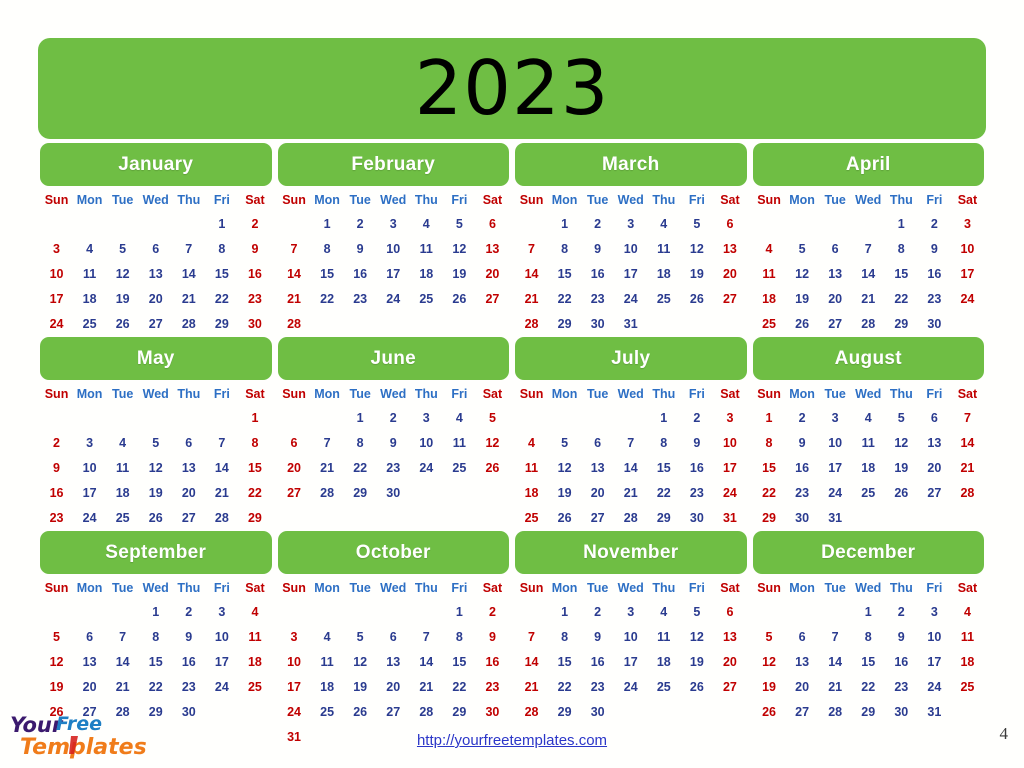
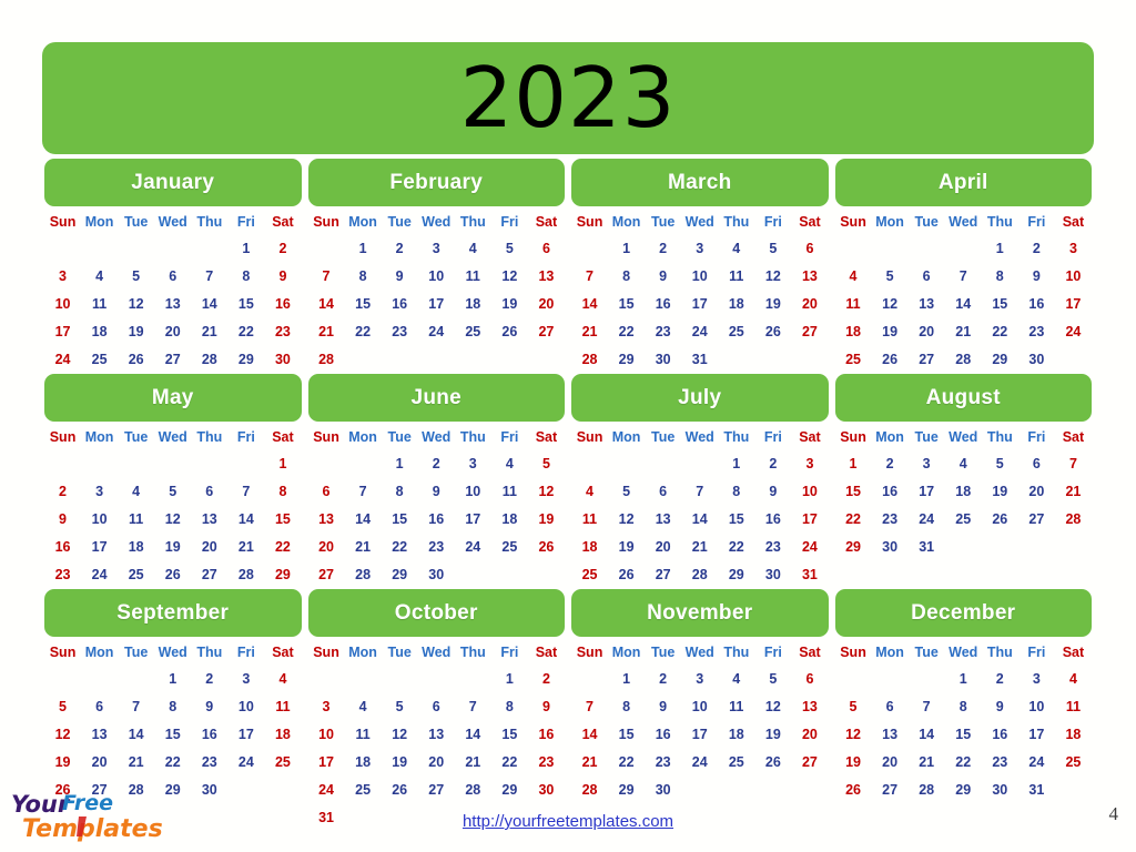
  2023
  January
  Sun	Mon	Tue	Wed	Thu	Fri	Sat
  					1	2
  3	4	5	6	7	8	9
  10	11	12	13	14	15	16
  17	18	19	20	21	22	23
  24	25	26	27	28	29	30
  February
  Sun	Mon	Tue	Wed	Thu	Fri	Sat
  	1	2	3	4	5	6
  7	8	9	10	11	12	13
  14	15	16	17	18	19	20
  21	22	23	24	25	26	27
  28
  March
  Sun	Mon	Tue	Wed	Thu	Fri	Sat
  	1	2	3	4	5	6
  7	8	9	10	11	12	13
  14	15	16	17	18	19	20
  21	22	23	24	25	26	27
  28	29	30	31
  April
  Sun	Mon	Tue	Wed	Thu	Fri	Sat
  				1	2	3
  4	5	6	7	8	9	10
  11	12	13	14	15	16	17
  18	19	20	21	22	23	24
  25	26	27	28	29	30
  May
  Sun	Mon	Tue	Wed	Thu	Fri	Sat
  						1
  2	3	4	5	6	7	8
  9	10	11	12	13	14	15
  16	17	18	19	20	21	22
  23	24	25	26	27	28	29
  June
  Sun	Mon	Tue	Wed	Thu	Fri	Sat
  		1	2	3	4	5
  6	7	8	9	10	11	12
+ 13	14	15	16	17	18	19
  20	21	22	23	24	25	26
  27	28	29	30
  July
  Sun	Mon	Tue	Wed	Thu	Fri	Sat
  				1	2	3
  4	5	6	7	8	9	10
  11	12	13	14	15	16	17
  18	19	20	21	22	23	24
  25	26	27	28	29	30	31
  August
  Sun	Mon	Tue	Wed	Thu	Fri	Sat
  1	2	3	4	5	6	7
- 8	9	10	11	12	13	14
  15	16	17	18	19	20	21
  22	23	24	25	26	27	28
  29	30	31
  September
  Sun	Mon	Tue	Wed	Thu	Fri	Sat
  			1	2	3	4
  5	6	7	8	9	10	11
  12	13	14	15	16	17	18
  19	20	21	22	23	24	25
  26	27	28	29	30
  October
  Sun	Mon	Tue	Wed	Thu	Fri	Sat
  					1	2
  3	4	5	6	7	8	9
  10	11	12	13	14	15	16
  17	18	19	20	21	22	23
  24	25	26	27	28	29	30
  31
  November
  Sun	Mon	Tue	Wed	Thu	Fri	Sat
  	1	2	3	4	5	6
  7	8	9	10	11	12	13
  14	15	16	17	18	19	20
  21	22	23	24	25	26	27
  28	29	30
  December
  Sun	Mon	Tue	Wed	Thu	Fri	Sat
  			1	2	3	4
  5	6	7	8	9	10	11
  12	13	14	15	16	17	18
  19	20	21	22	23	24	25
  26	27	28	29	30	31
  Your
  Free
  Templates
  http://yourfreetemplates.com
  4
